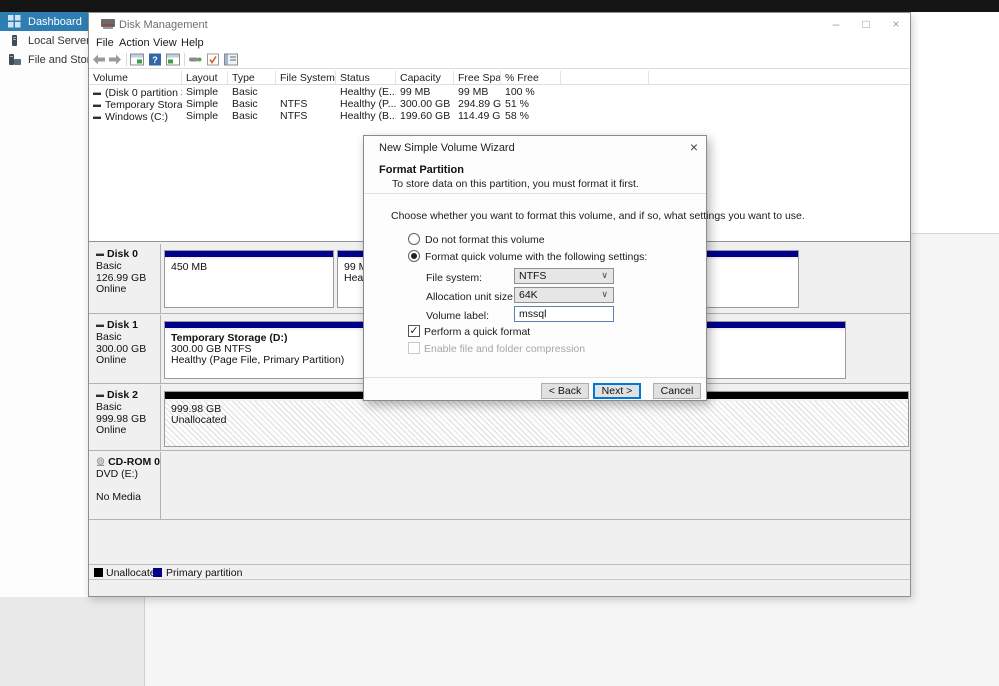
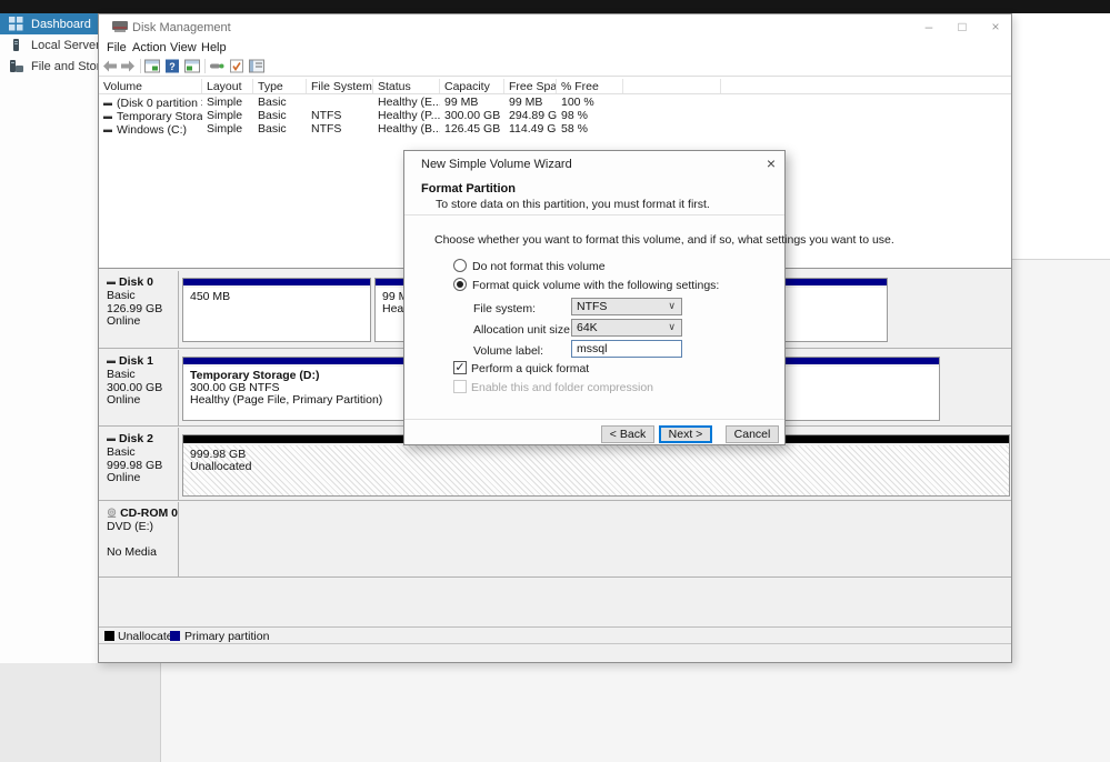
  Dashboard
  Local Serve
  File and Sto
  Disk Management
  –
  □
  ×
  File
  Action
  View
  Help
  ?
  Volume
  Layout
  Type
  File System
  Status
  Capacity
  Free Spa
  % Free
  ▬
  (Disk 0 partition
  Simple
  Basic
  Healthy (E..
  99 MB
  99 MB
  100 %
  ▬
  Temporary Stora
  Simple
  Basic
  NTFS
  Healthy (P...
  300.00 GB
  294.89 G
- 51 %
+ 98 %
  ▬
  Windows (C:)
  Simple
  Basic
  NTFS
  Healthy (B..
- 199.60 GB
+ 126.45 GB
  114.49 G
  58 %
  ▬
  Disk 0
  Basic
  126.99 GB
  Online
  450 MB
  ▬
  Disk 1
  Basic
  300.00 GB
  Online
  Temporary Storage (D:)
  300.00 GB NTFS
  Healthy (Page File, Primary Partition)
  ▬
  Disk 2
  Basic
  999.98 GB
  Online
  999.98 GB
  Unallocated
  CD-ROM 0
  DVD (E:)
  No Media
  Unallocat
  Primary partition
  New Simple Volume Wizard
  ×
  Format Partition
  To store data on this partition, you must format it first.
  Choose whether you want to format this volume, and if so, what settings you want to use.
  Do not format this volume
  Format quick volume with the following settings:
  File system:
  NTFS
  ∨
  Allocation unit size
  64K
  ∨
  Volume label:
  mssql
  ✓
  Perform a quick format
- Enable file and folder compression
+ Enable this and folder compression
  < Back
  Next >
  Cancel
